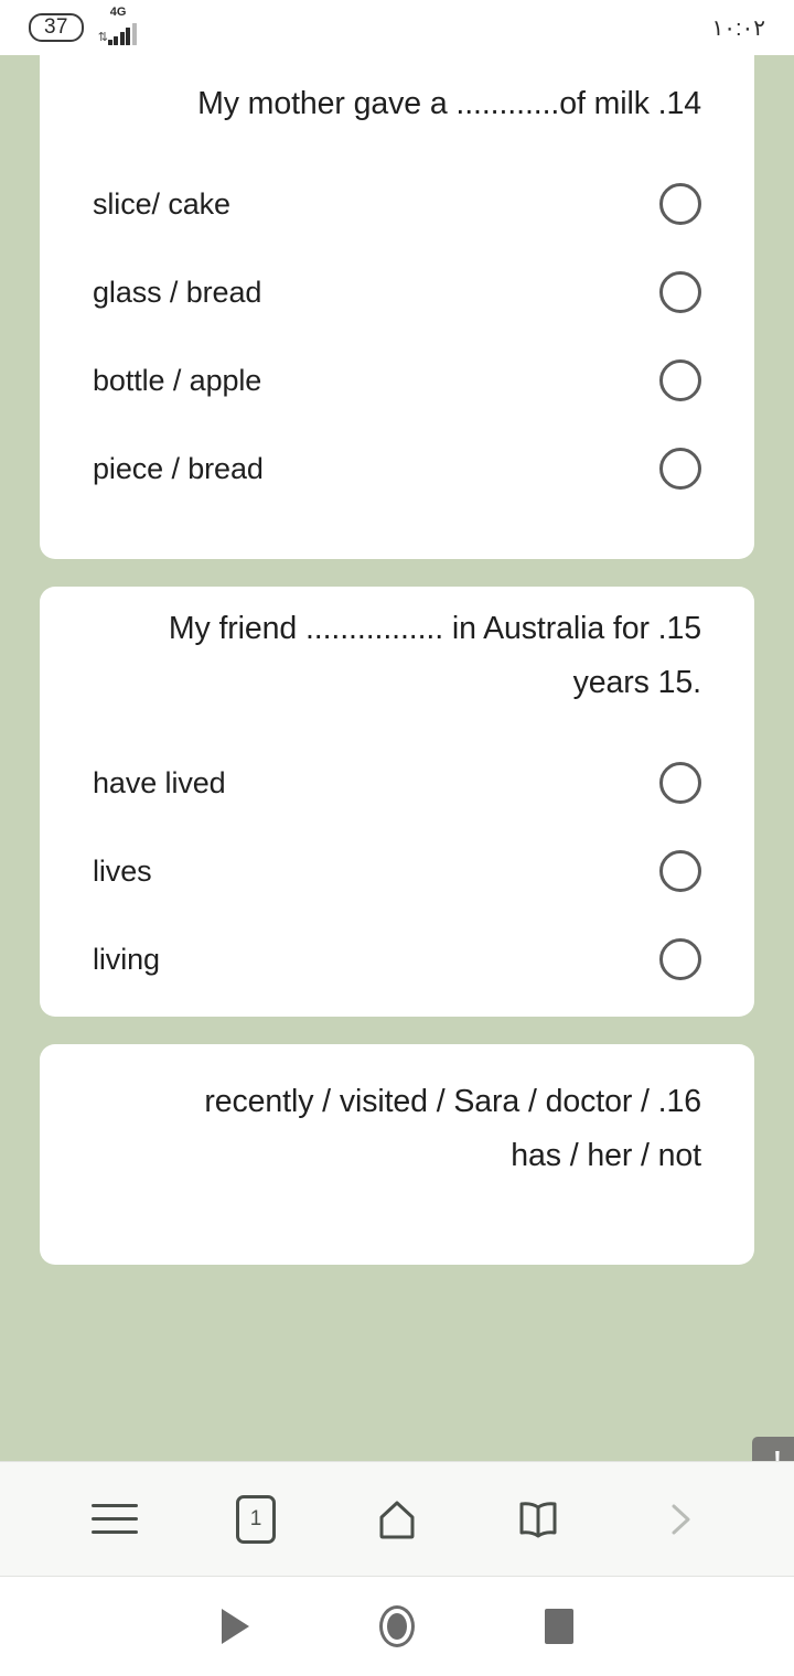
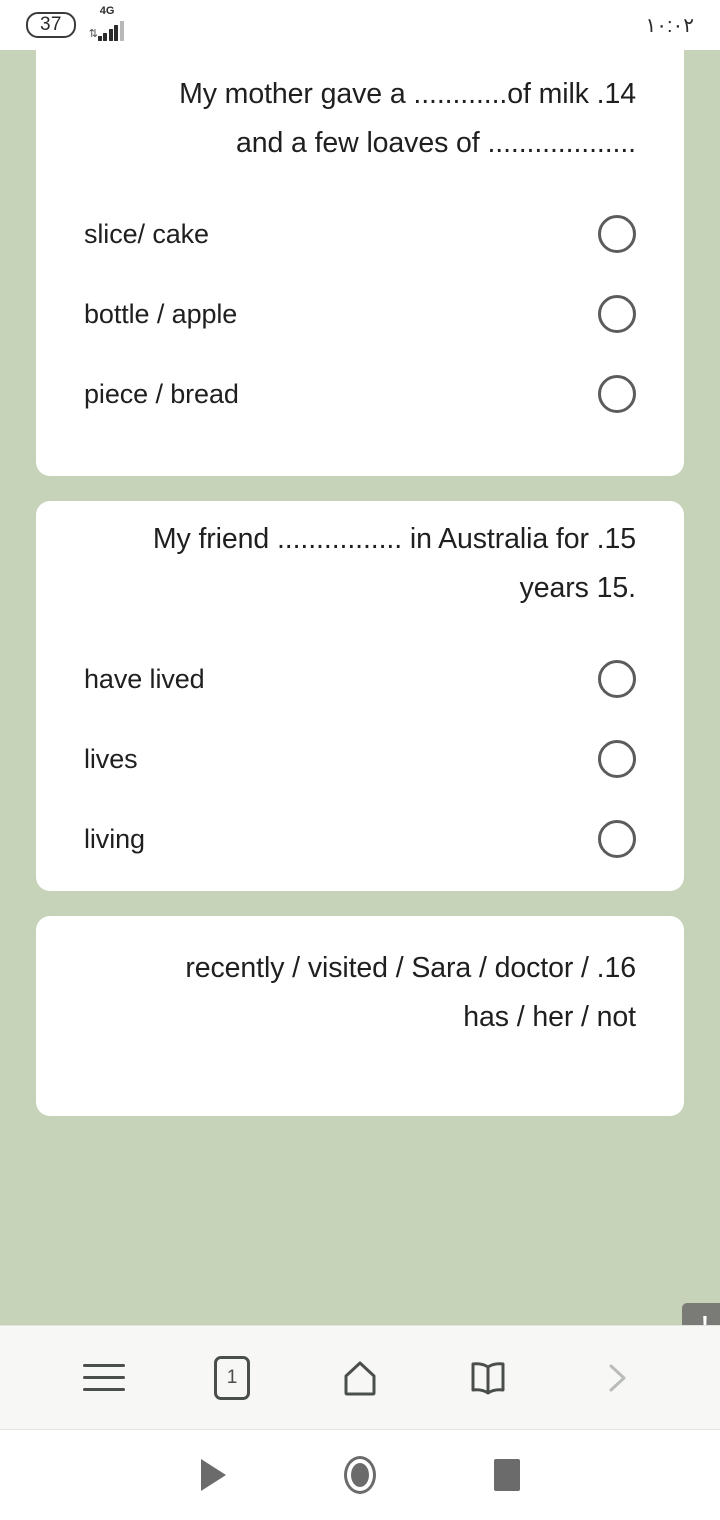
  37
  4G
  ⇅
  ١٠:٠٢
  My mother gave a ............of milk .14
+ ................... and a few loaves of
  slice/ cake
- glass / bread
  bottle / apple
  piece / bread
  My friend ................ in Australia for .15
  .15 years
  have lived
  lives
  living
  recently / visited / Sara / doctor / .16
  has / her / not
  !
  1
